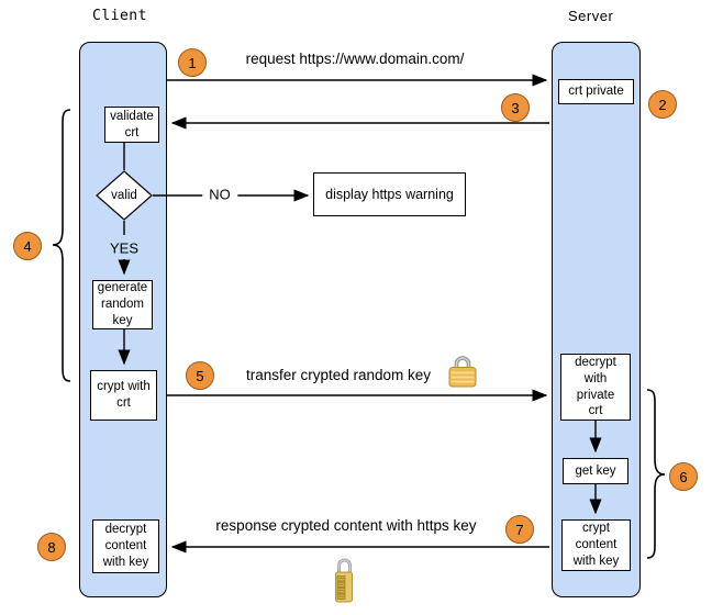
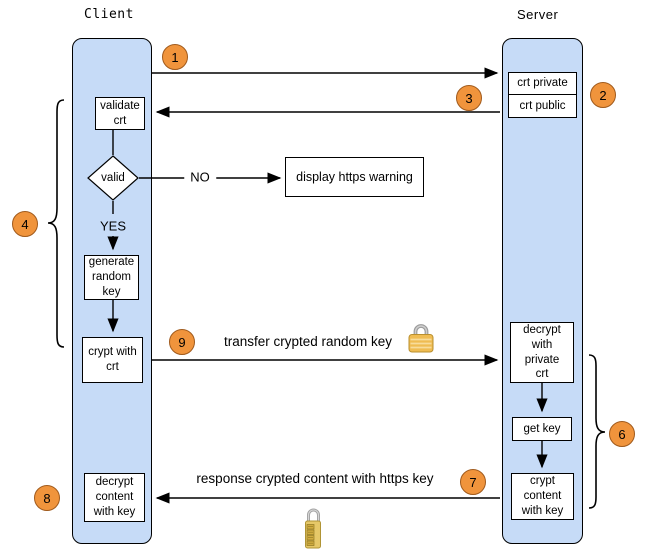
  Client
  Server
- request https://www.domain.com/
  transfer crypted random key
  response crypted content with https key
  validate
  crt
  valid
  NO
  YES
  display https warning
  generate
  random
  key
  crypt with
  crt
  decrypt
  content
  with key
  crt private
+ crt public
  decrypt
  with
  private
  crt
  get key
  crypt
  content
  with key
  1
  2
  3
  4
- 5
+ 9
  6
  7
  8
